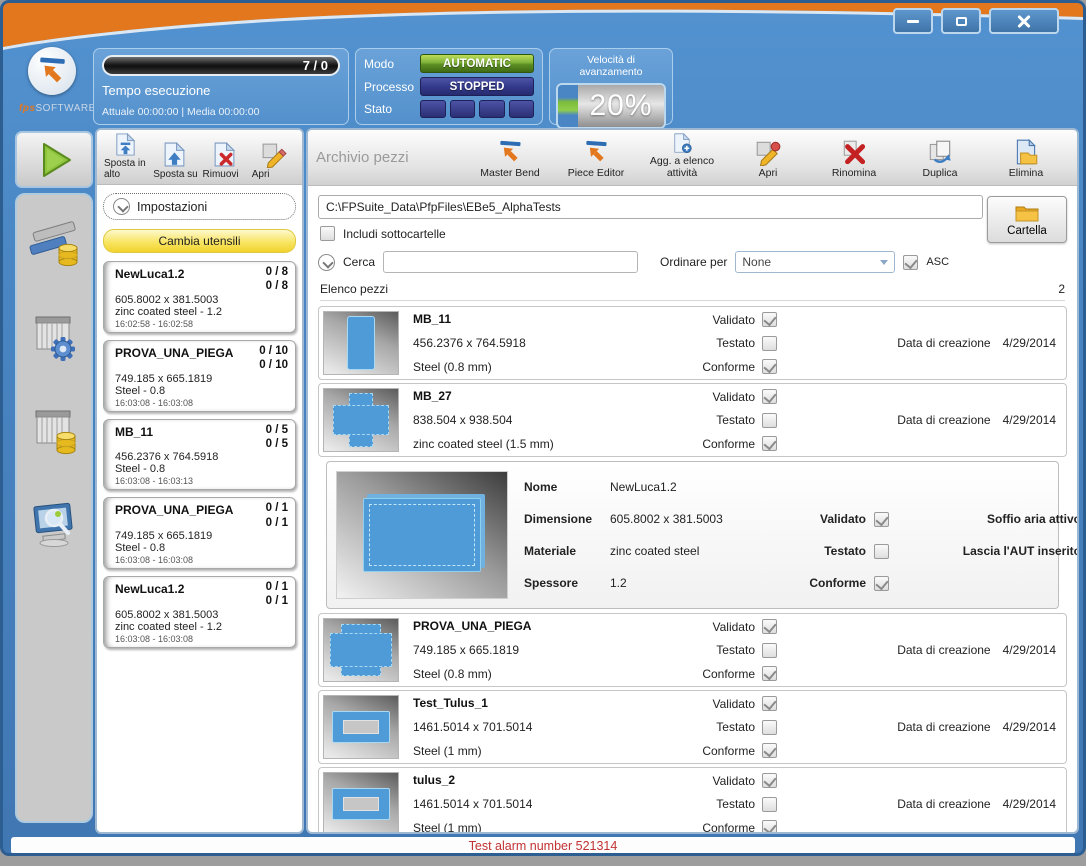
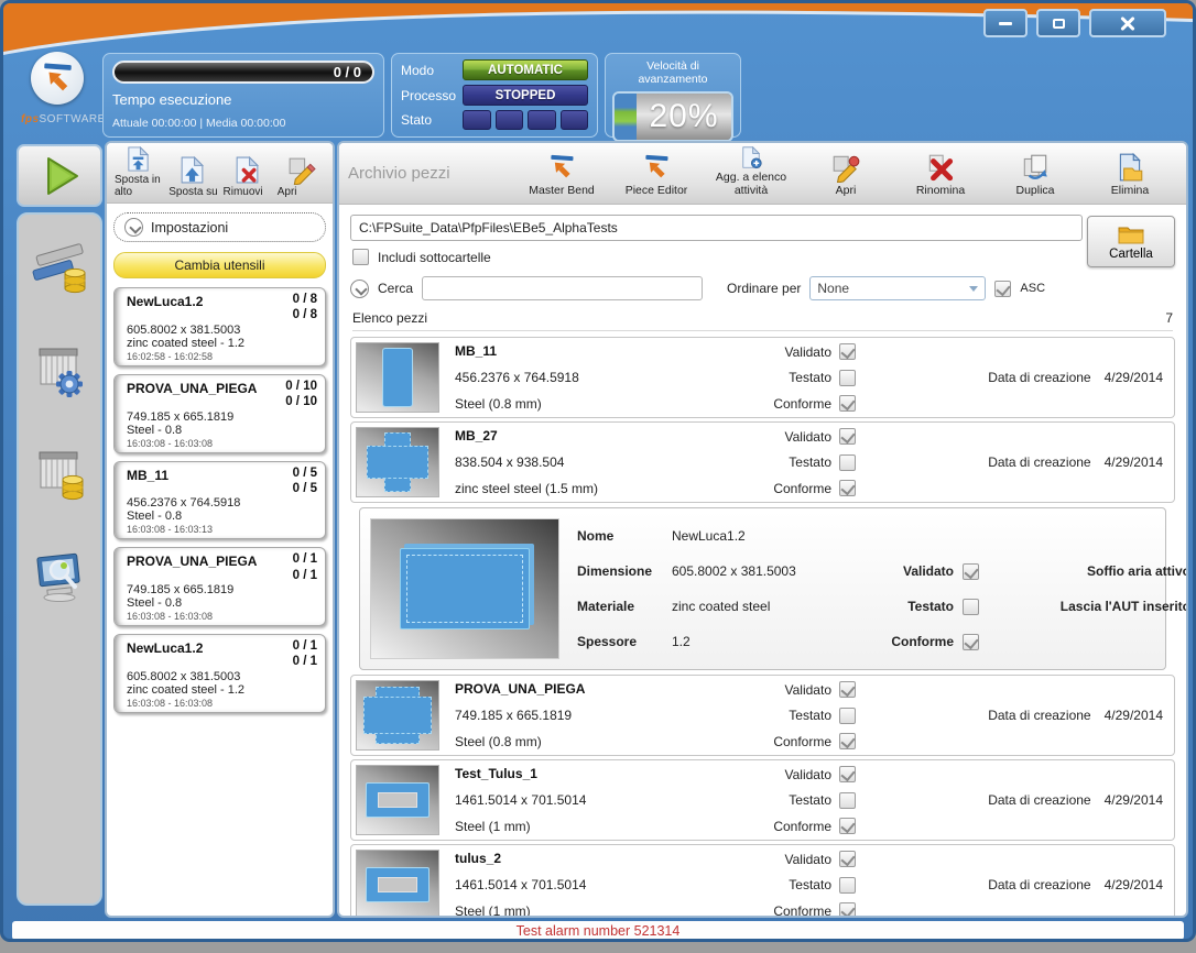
  fpsSOFTWAR
- 7 / 0
+ 0 / 0
  Tempo esecuzione
  Attuale 00:00:00 | Media 00:00:00
  Modo
  AUTOMATIC
  Processo
  STOPPED
  Stato
  Velocità di avanzamento
  20%
  Sposta in alto
  Sposta su
  Rimuovi
  Apri
  Impostazioni
  Cambia utensili
  NewLuca1.2
  0 / 8
  0 / 8
  605.8002 x 381.5003
  zinc coated steel - 1.2
  16:02:58 - 16:02:58
  PROVA_UNA_PIEGA
  0 / 10
  0 / 10
  749.185 x 665.1819
  Steel - 0.8
  16:03:08 - 16:03:08
  MB_11
  0 / 5
  0 / 5
  456.2376 x 764.5918
  Steel - 0.8
  16:03:08 - 16:03:13
  PROVA_UNA_PIEGA
  0 / 1
  0 / 1
  749.185 x 665.1819
  Steel - 0.8
  16:03:08 - 16:03:08
  NewLuca1.2
  0 / 1
  0 / 1
  605.8002 x 381.5003
  zinc coated steel - 1.2
  16:03:08 - 16:03:08
  Archivio pezzi
  Master Bend
  Piece Editor
  Agg. a elenco attività
  Apri
  Rinomina
  Duplica
  Elimina
  C:\FPSuite_Data\PfpFiles\EBe5_AlphaTests
  Cartella
  Includi sottocartelle
  Cerca
  Ordinare per
  None
  ASC
  Elenco pezzi
- 2
+ 7
  MB_11
  456.2376 x 764.5918
  Steel (0.8 mm)
  Validato
  Testato
  Conforme
  Data di creazione
  4/29/2014
  MB_27
  838.504 x 938.504
- zinc coated steel (1.5 mm)
+ zinc steel steel (1.5 mm)
  Validato
  Testato
  Conforme
  Data di creazione
  4/29/2014
  Nome
  NewLuca1.2
  Dimensione
  605.8002 x 381.5003
  Validato
  Soffio aria attiv
  Materiale
  zinc coated steel
  Testato
  Lascia l'AUT inserit
  Spessore
  1.2
  Conforme
  PROVA_UNA_PIEGA
  749.185 x 665.1819
  Steel (0.8 mm)
  Validato
  Testato
  Conforme
  Data di creazione
  4/29/2014
  Test_Tulus_1
  1461.5014 x 701.5014
  Steel (1 mm)
  Validato
  Testato
  Conforme
  Data di creazione
  4/29/2014
  tulus_2
  1461.5014 x 701.5014
  Steel (1 mm)
  Validato
  Testato
  Conforme
  Data di creazione
  4/29/2014
  Test alarm number 521314
